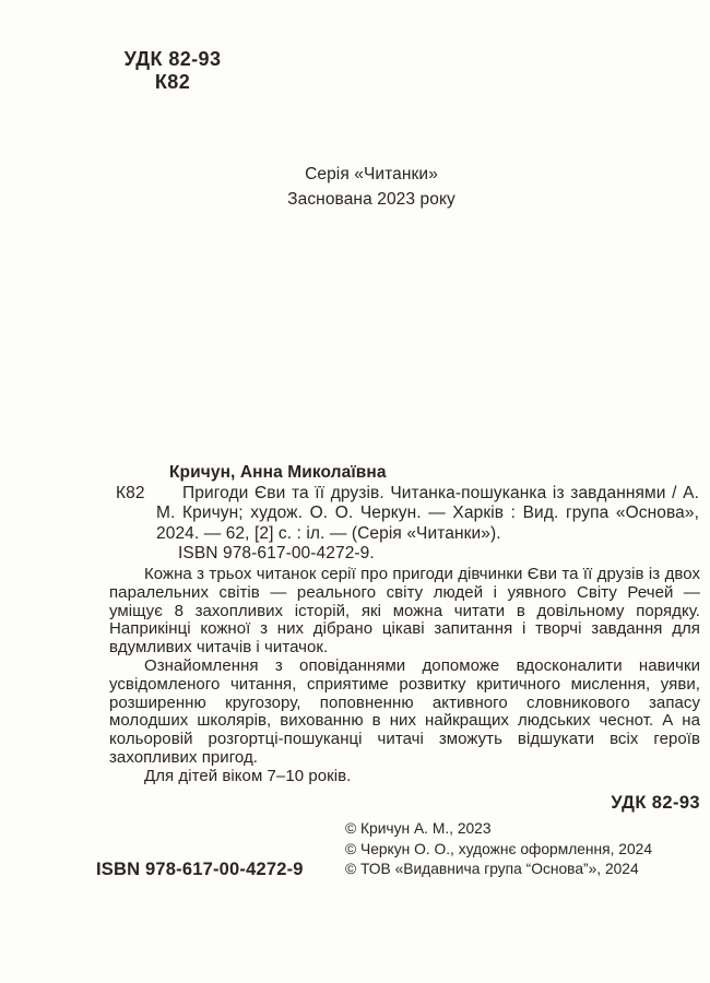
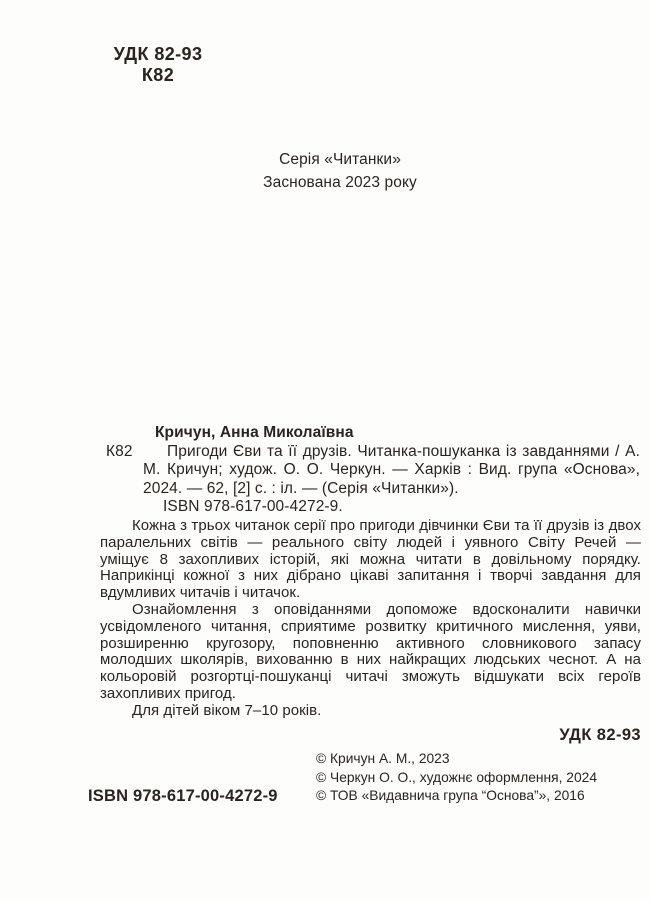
  УДК 82-93
  К82
  Серія «Читанки»
  Заснована 2023 року
  К82
  Кричун, Анна Миколаївна
  Пригоди Єви та її друзів. Читанка-пошуканка із завданнями / А. М. Кричун; худож. О. О. Черкун. — Харків : Вид. група «Основа», 2024. — 62, [2] с. : іл. — (Серія «Читанки»).
  ISBN 978-617-00-4272-9.
  Кожна з трьох читанок серії про пригоди дівчинки Єви та її друзів із двох паралельних світів — реального світу людей і уявного Світу Речей — уміщує 8 захопливих історій, які можна читати в довільному порядку. Наприкінці кожної з них дібрано цікаві запитання і творчі завдання для вдумливих читачів і читачок.
  Ознайомлення з оповіданнями допоможе вдосконалити навички усвідомленого читання, сприятиме розвитку критичного мислення, уяви, розширенню кругозору, поповненню активного словникового запасу молодших школярів, вихованню в них найкращих людських чеснот. А на кольоровій розгортці-пошуканці читачі зможуть відшукати всіх героїв захопливих пригод.
  Для дітей віком 7–10 років.
  УДК 82-93
  ISBN 978-617-00-4272-9
  © Кричун А. М., 2023
  © Черкун О. О., художнє оформлення, 2024
- © ТОВ «Видавнича група “Основа”», 2024
+ © ТОВ «Видавнича група “Основа”», 2016
